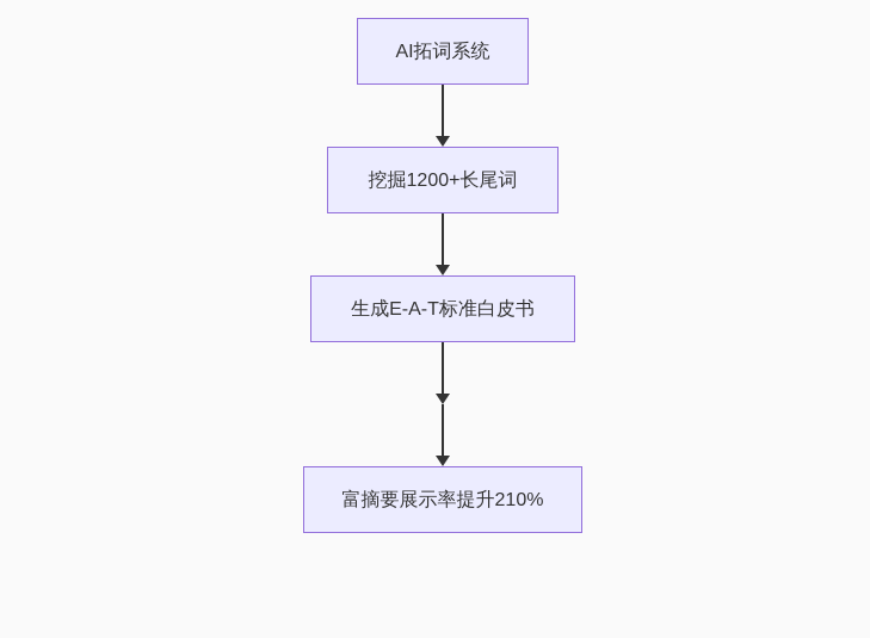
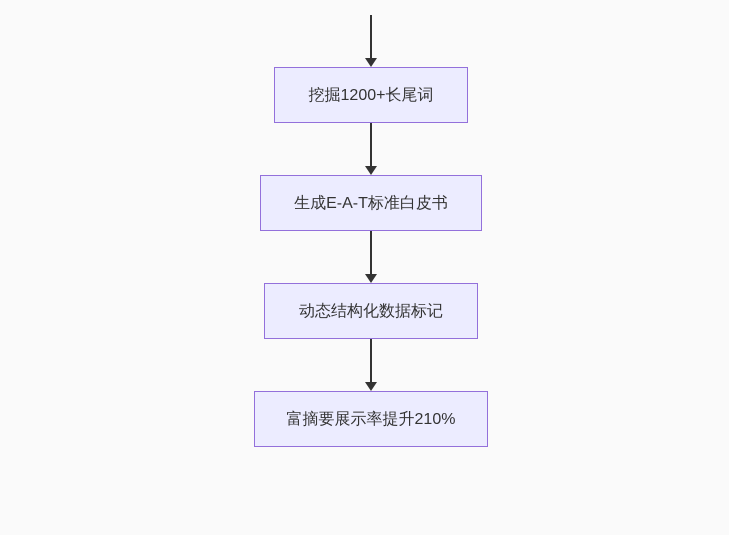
- AI拓词系统
  挖掘1200+长尾词
  生成E-A-T标准白皮书
+ 动态结构化数据标记
  富摘要展示率提升210%
